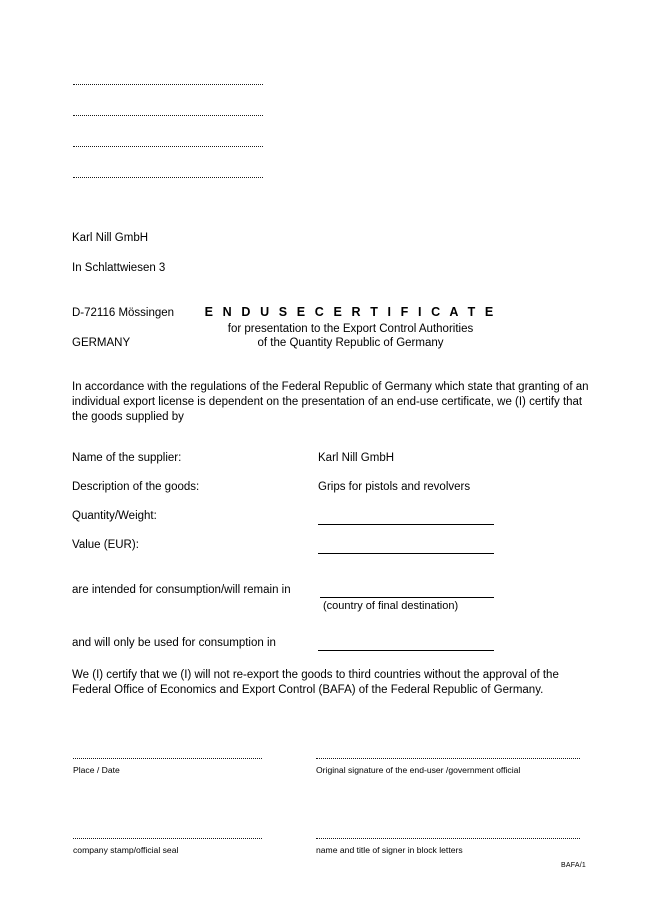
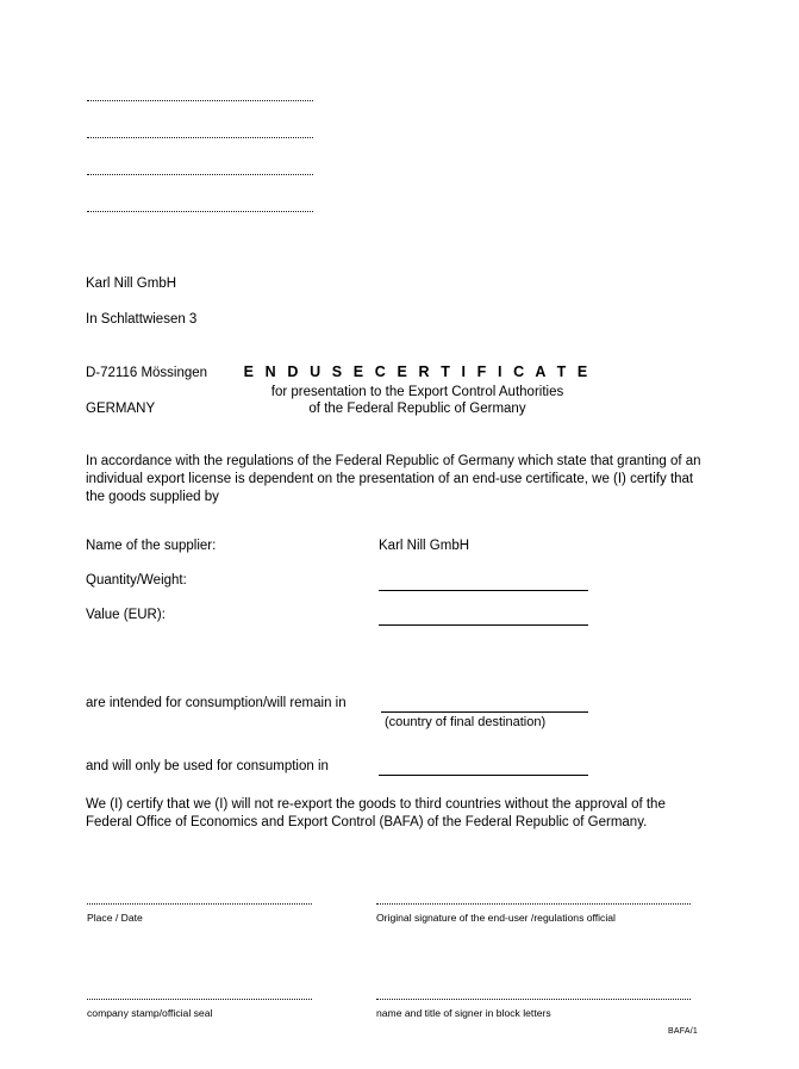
  Karl Nill GmbH
  In Schlattwiesen 3
  D-72116 Mössingen
  GERMANY
  E N D U S E C E R T I F I C A T E
  for presentation to the Export Control Authorities
- of the Quantity Republic of Germany
+ of the Federal Republic of Germany
  In accordance with the regulations of the Federal Republic of Germany which state that granting of an individual export license is dependent on the presentation of an end-use certificate, we (I) certify that the goods supplied by
  Name of the supplier:
  Karl Nill GmbH
- Description of the goods:
- Grips for pistols and revolvers
  Quantity/Weight:
  Value (EUR):
  are intended for consumption/will remain in
  (country of final destination)
  and will only be used for consumption in
  We (I) certify that we (I) will not re-export the goods to third countries without the approval of the Federal Office of Economics and Export Control (BAFA) of the Federal Republic of Germany.
  Place / Date
- Original signature of the end-user /government official
+ Original signature of the end-user /regulations official
  company stamp/official seal
  name and title of signer in block letters
